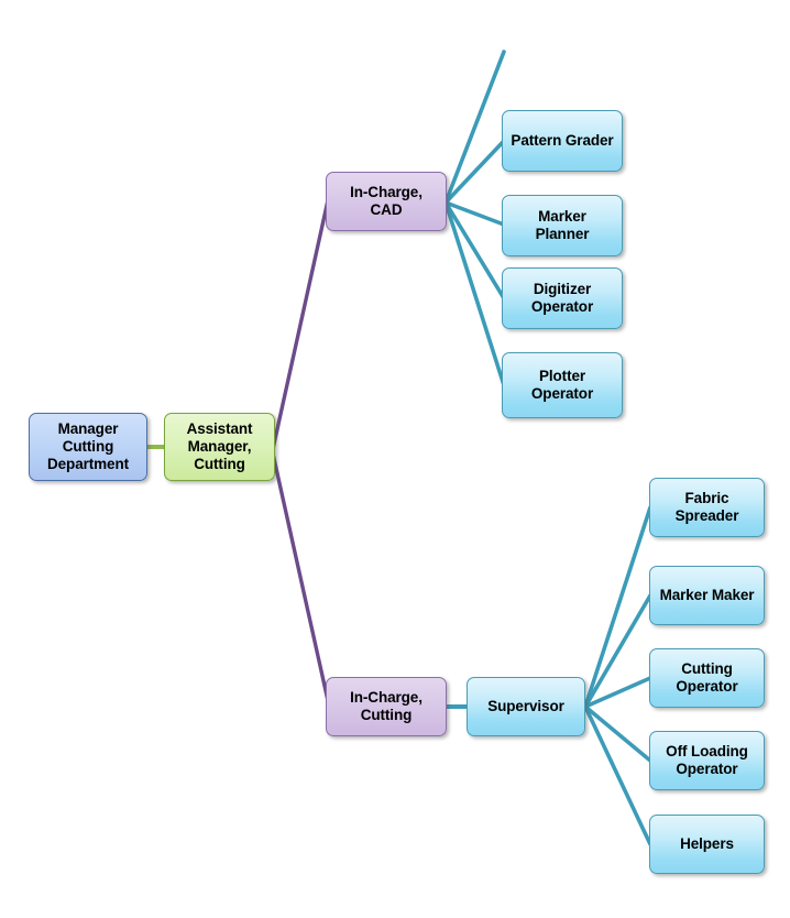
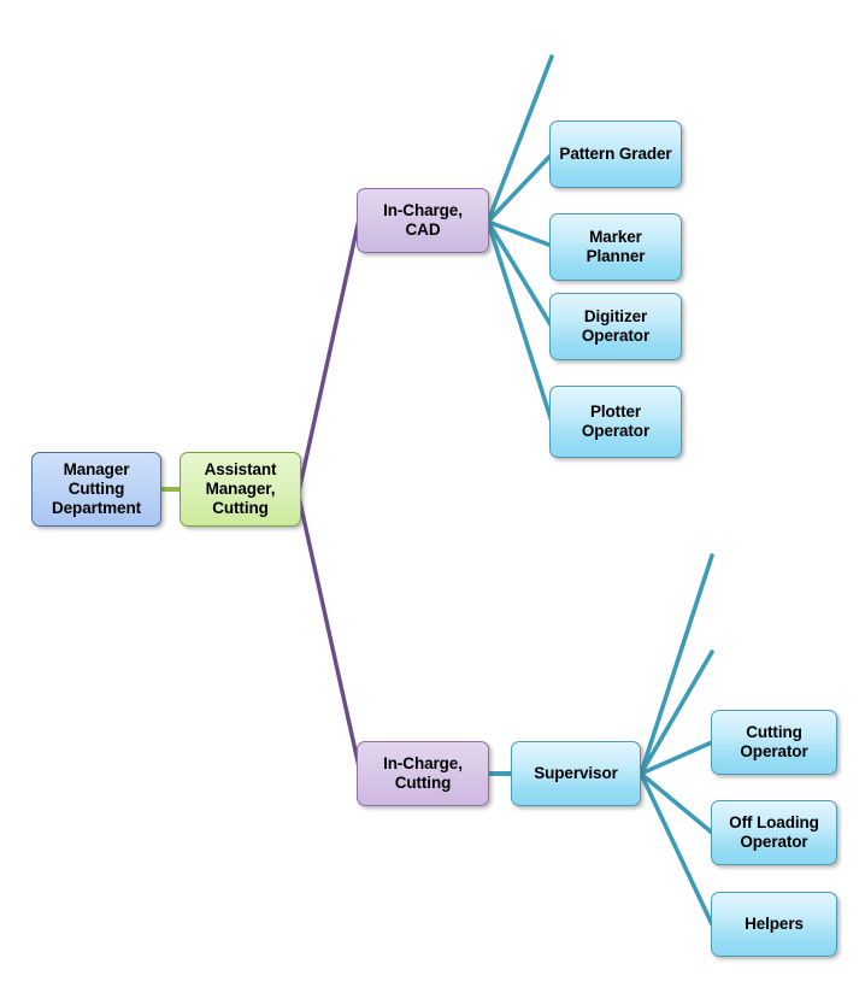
  Manager
  Cutting
  Department
  Assistant
  Manager,
  Cutting
  In-Charge, CAD
  In-Charge,
  Cutting
  Supervisor
  Pattern Grader
  Marker Planner
  Digitizer
  Operator
  Plotter
  Operator
- Fabric Spreader
- Marker Maker
  Cutting
  Operator
  Off Loading
  Operator
  Helpers
